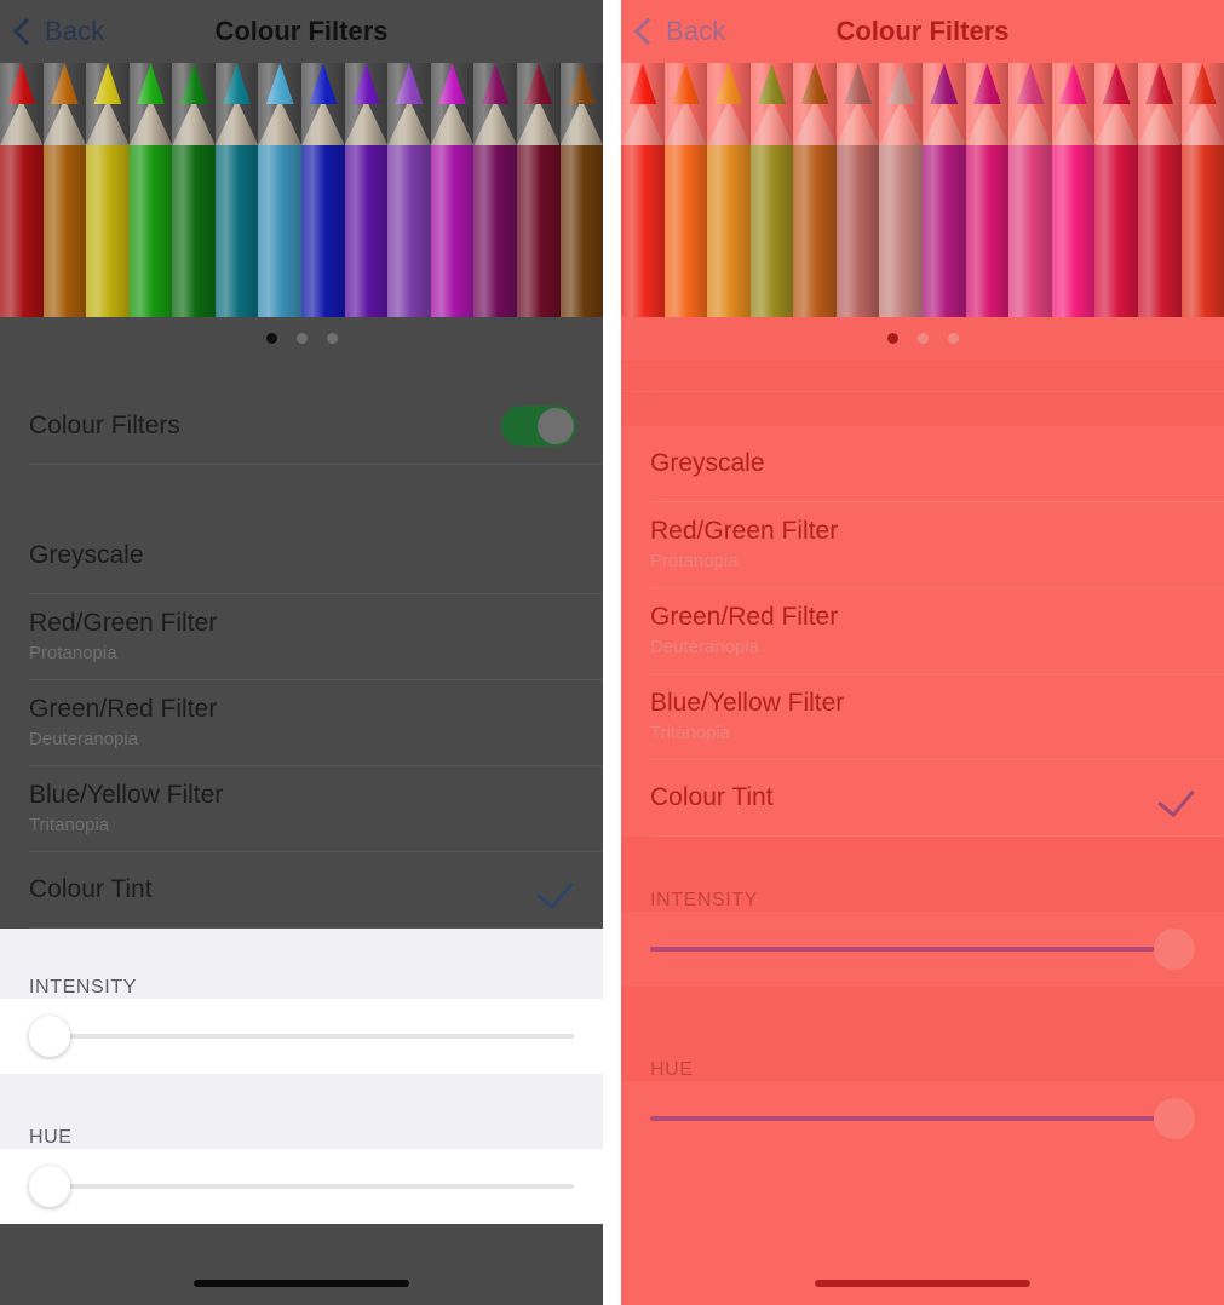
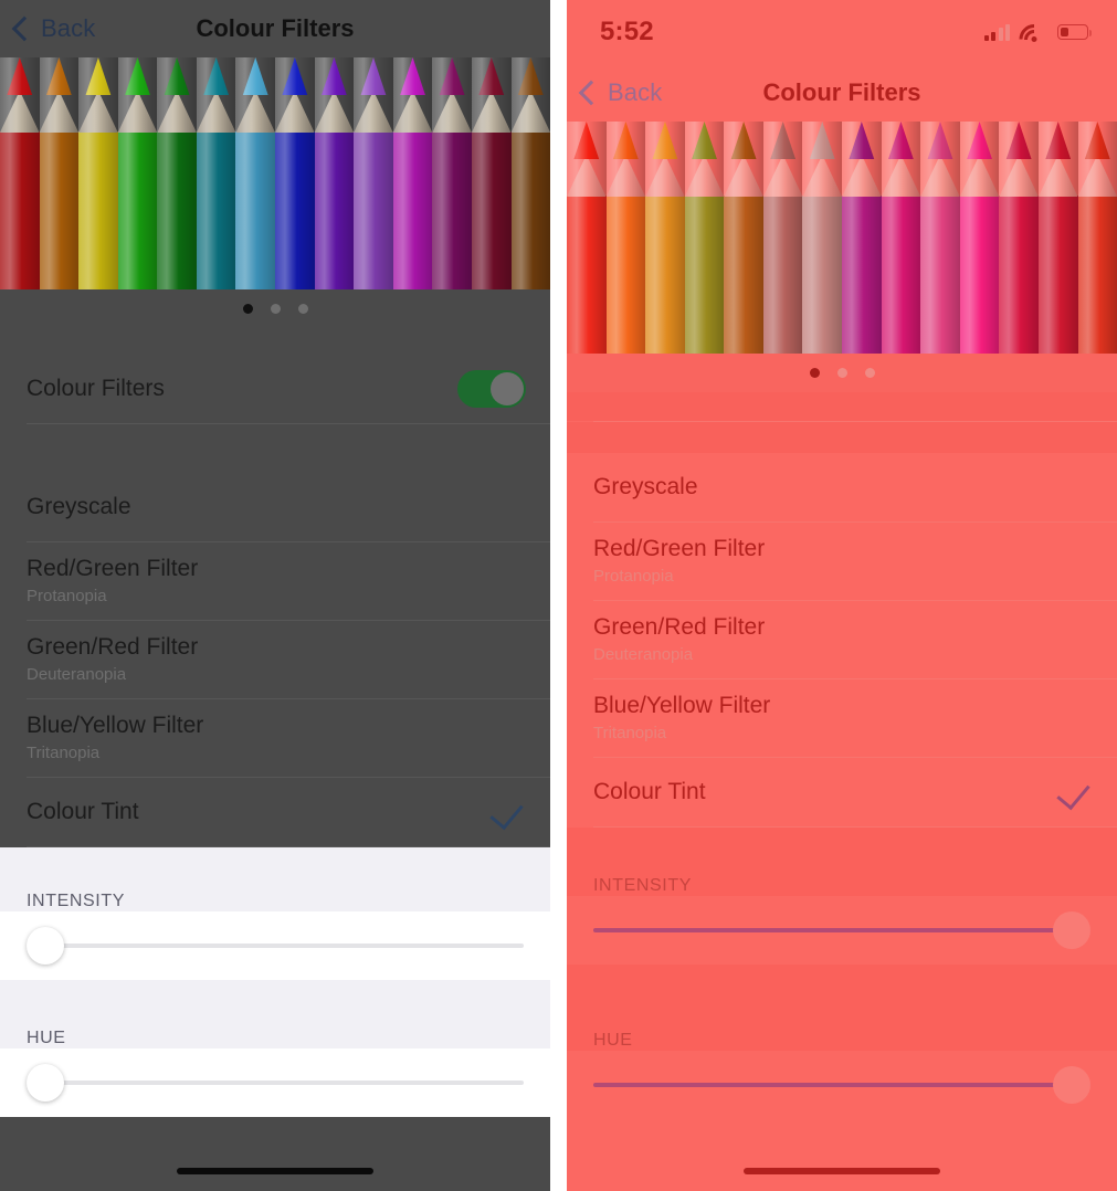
  Back
  Colour Filters
  Colour Filters
  Greyscale
  Red/Green Filter
  Protanopia
  Green/Red Filter
  Deuteranopia
  Blue/Yellow Filter
  Tritanopia
  Colour Tint
  INTENSITY
  HUE
+ 5:52
  Back
  Colour Filters
  Greyscale
  Red/Green Filter
  Protanopia
  Green/Red Filter
  Deuteranopia
  Blue/Yellow Filter
  Tritanopia
  Colour Tint
  INTENSITY
  HUE
